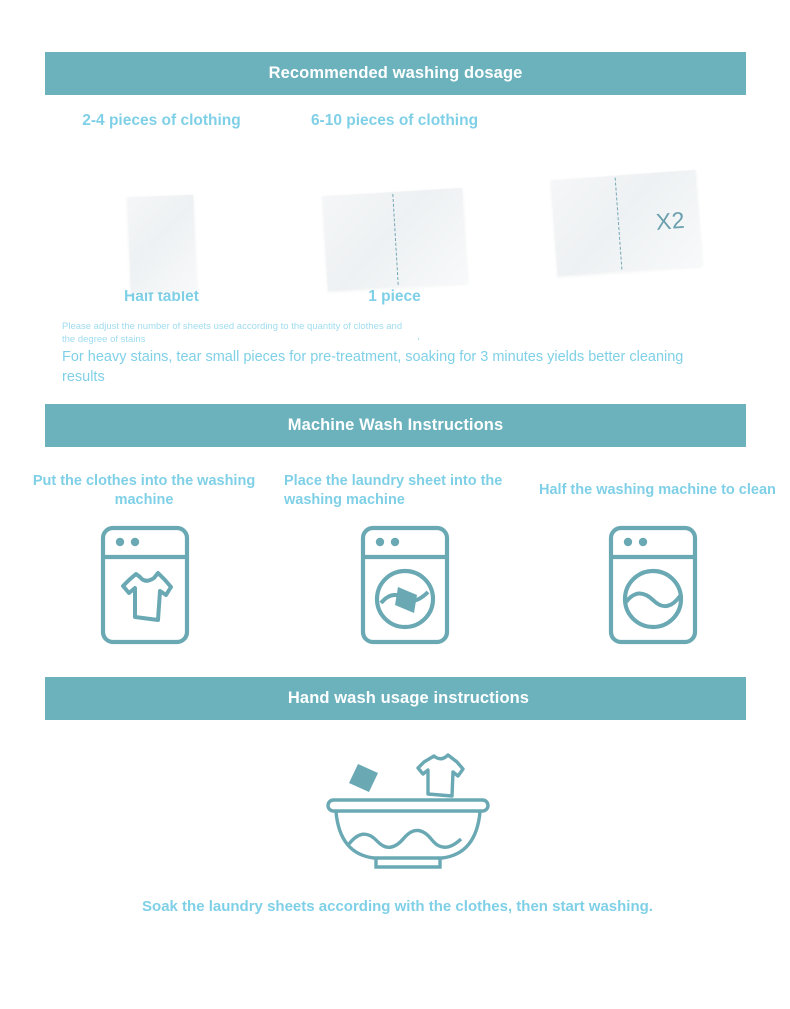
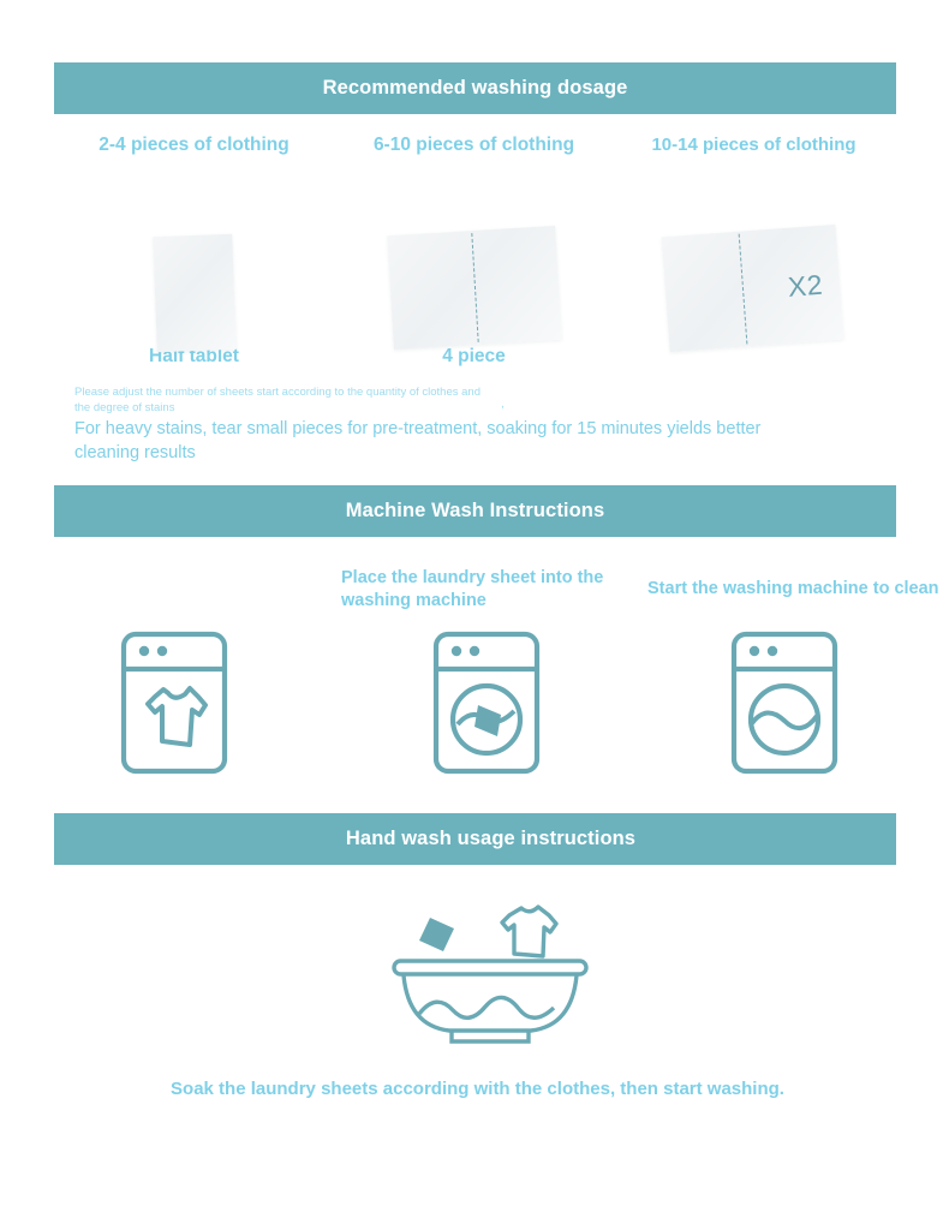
  Recommended washing dosage
  2-4 pieces of clothing
  Half tablet
  6-10 pieces of clothing
- 1 piece
+ 4 piece
+ 10-14 pieces of clothing
- Please adjust the number of sheets used according to the quantity of clothes and the degree of stains
+ Please adjust the number of sheets start according to the quantity of clothes and the degree of stains
  ,
- For heavy stains, tear small pieces for pre-treatment, soaking for 3 minutes yields better cleaning results
+ For heavy stains, tear small pieces for pre-treatment, soaking for 15 minutes yields better cleaning results
  Machine Wash Instructions
- Put the clothes into the washing machine
  Place the laundry sheet into the washing machine
- Half the washing machine to clean
+ Start the washing machine to clean
  Hand wash usage instructions
  Soak the laundry sheets according with the clothes, then start washing.
